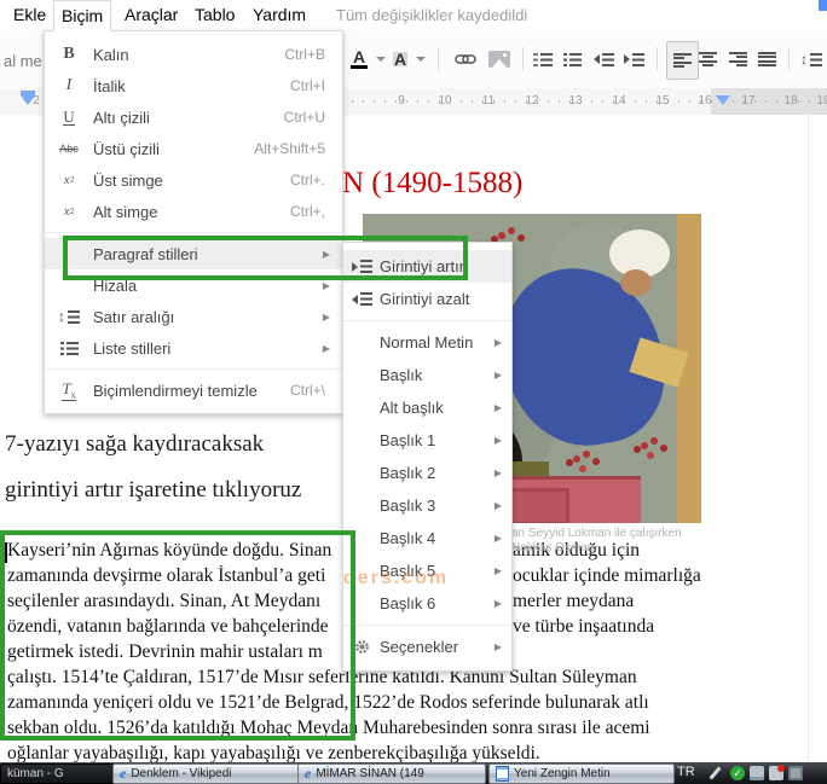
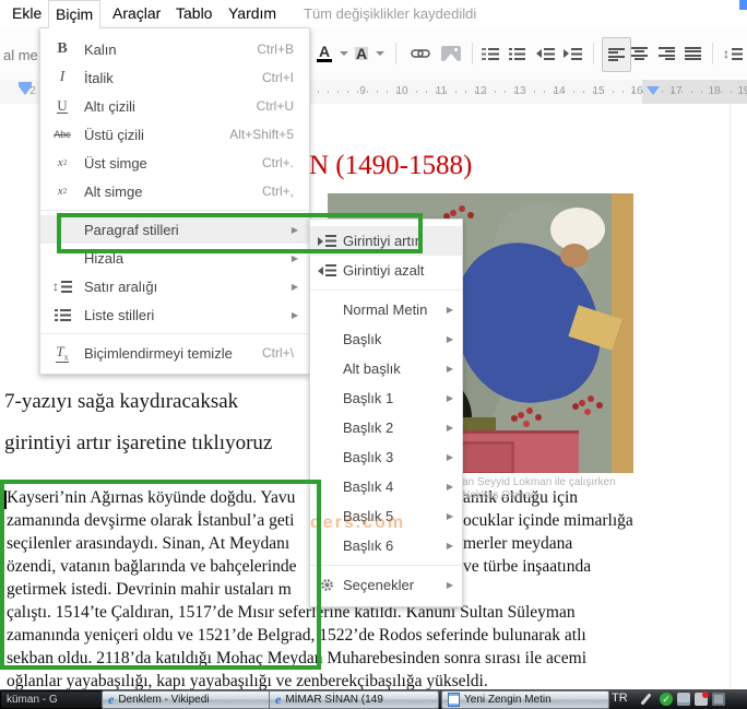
  Ekle
  Biçim
  Araçlar
  Tablo
  Yardım
  Tüm değişiklikler kaydedildi
  A
  A
  ↕
  2
  9
  10
  11
  12
  13
  14
  15
  16
  17
  18
  N (1490-1588)
  an Seyyid Lokman ile çalışırken
  Nakkaş Osman.
  7-yazıyı sağa kaydıracaksak
  girintiyi artır işaretine tıklıyoruz
- Kayseri’nin Ağırnas köyünde doğdu. Sinan
+ Kayseri’nin Ağırnas köyünde doğdu. Yavu
  amik olduğu için
  zamanında devşirme olarak İstanbul’a geti
  ocuklar içinde mimarlığa
  seçilenler arasındaydı. Sinan, At Meydanı
  merler meydana
  özendi, vatanın bağlarında ve bahçelerinde
  ve türbe inşaatında
  getirmek istedi. Devrinin mahir ustaları m
  çalıştı. 1514’te Çaldıran, 1517’de Mısır seferlerine katıldı. Kanunî Sultan Süleyman
  zamanında yeniçeri oldu ve 1521’de Belgrad, 1522’de Rodos seferinde bulunarak atlı
- sekban oldu. 1526’da katıldığı Mohaç Meydan Muharebesinden sonra sırası ile acemi
+ sekban oldu. 2118’da katıldığı Mohaç Meydan Muharebesinden sonra sırası ile acemi
  oğlanlar yayabaşılığı, kapı yayabaşılığı ve zenberekçibaşılığa yükseldi.
  ders.com
  B
  Kalın
  Ctrl+B
  I
  İtalik
  Ctrl+I
  U
  Altı çizili
  Ctrl+U
  Abc
  Üstü çizili
  Alt+Shift+5
  x
  2
  Üst simge
  Ctrl+.
  x
  2
  Alt simge
  Ctrl+,
  Paragraf stilleri
  ▶
  Hizala
  ▶
  ↕
  Satır aralığı
  ▶
  Liste stilleri
  ▶
  Tx
  Biçimlendirmeyi temizle
  Ctrl+\
  Girintiyi artır
  Girintiyi azalt
  Normal Metin
  ▶
  Başlık
  ▶
  Alt başlık
  ▶
  Başlık 1
  ▶
  Başlık 2
  ▶
  Başlık 3
  ▶
  Başlık 4
  ▶
  Başlık 5
  ▶
  Başlık 6
  ▶
  Seçenekler
  ▶
  küman - G
  e
  Denklem - Vikipedi
  e
  MİMAR SİNAN (149
  Yeni Zengin Metin
  TR
  ✓
